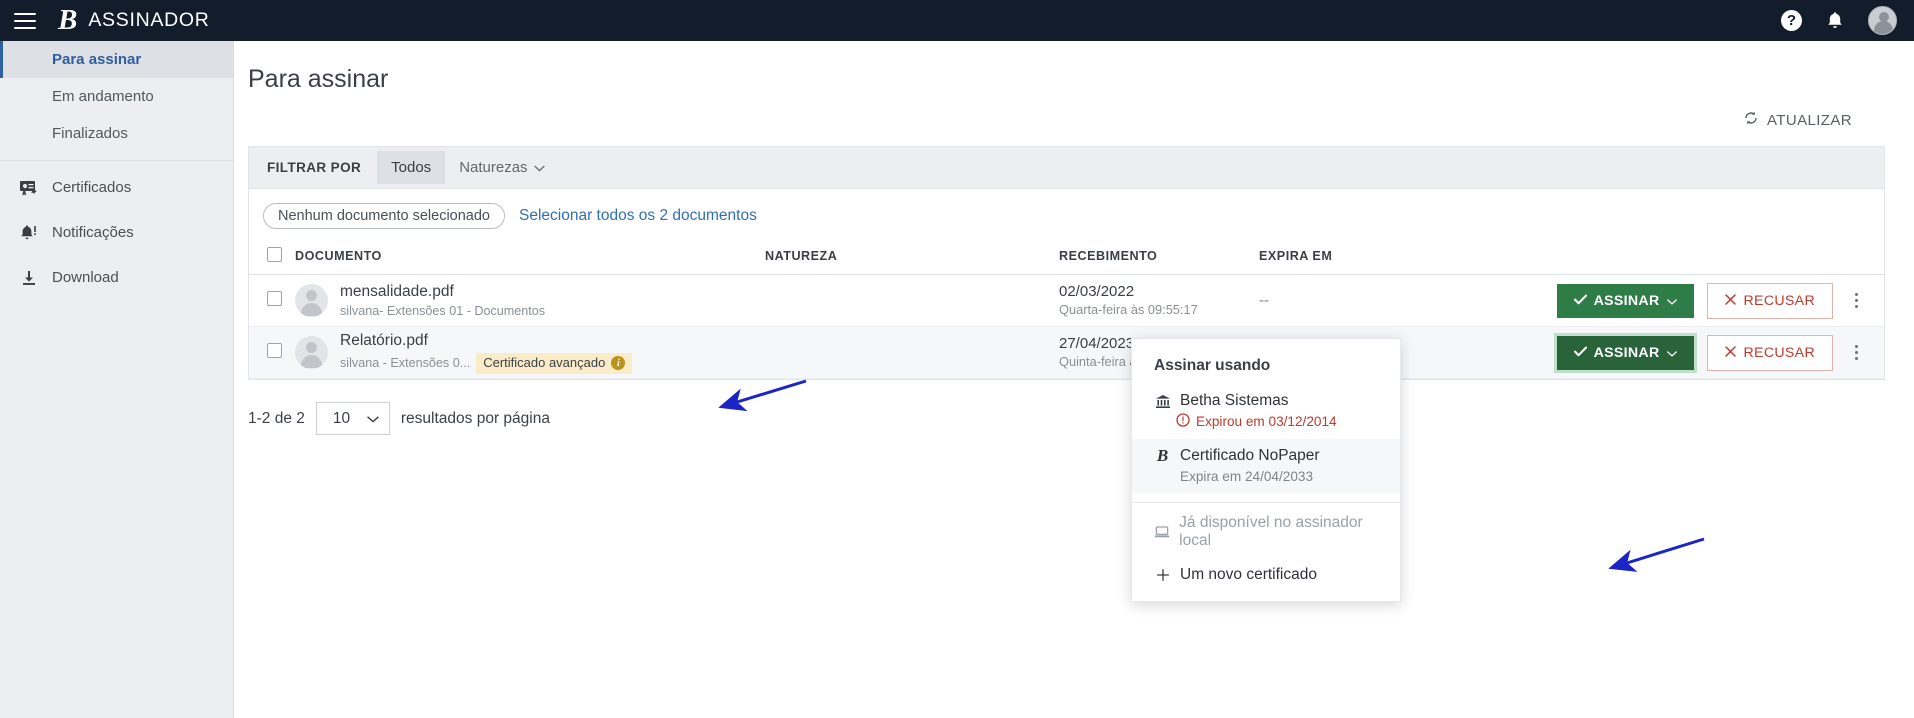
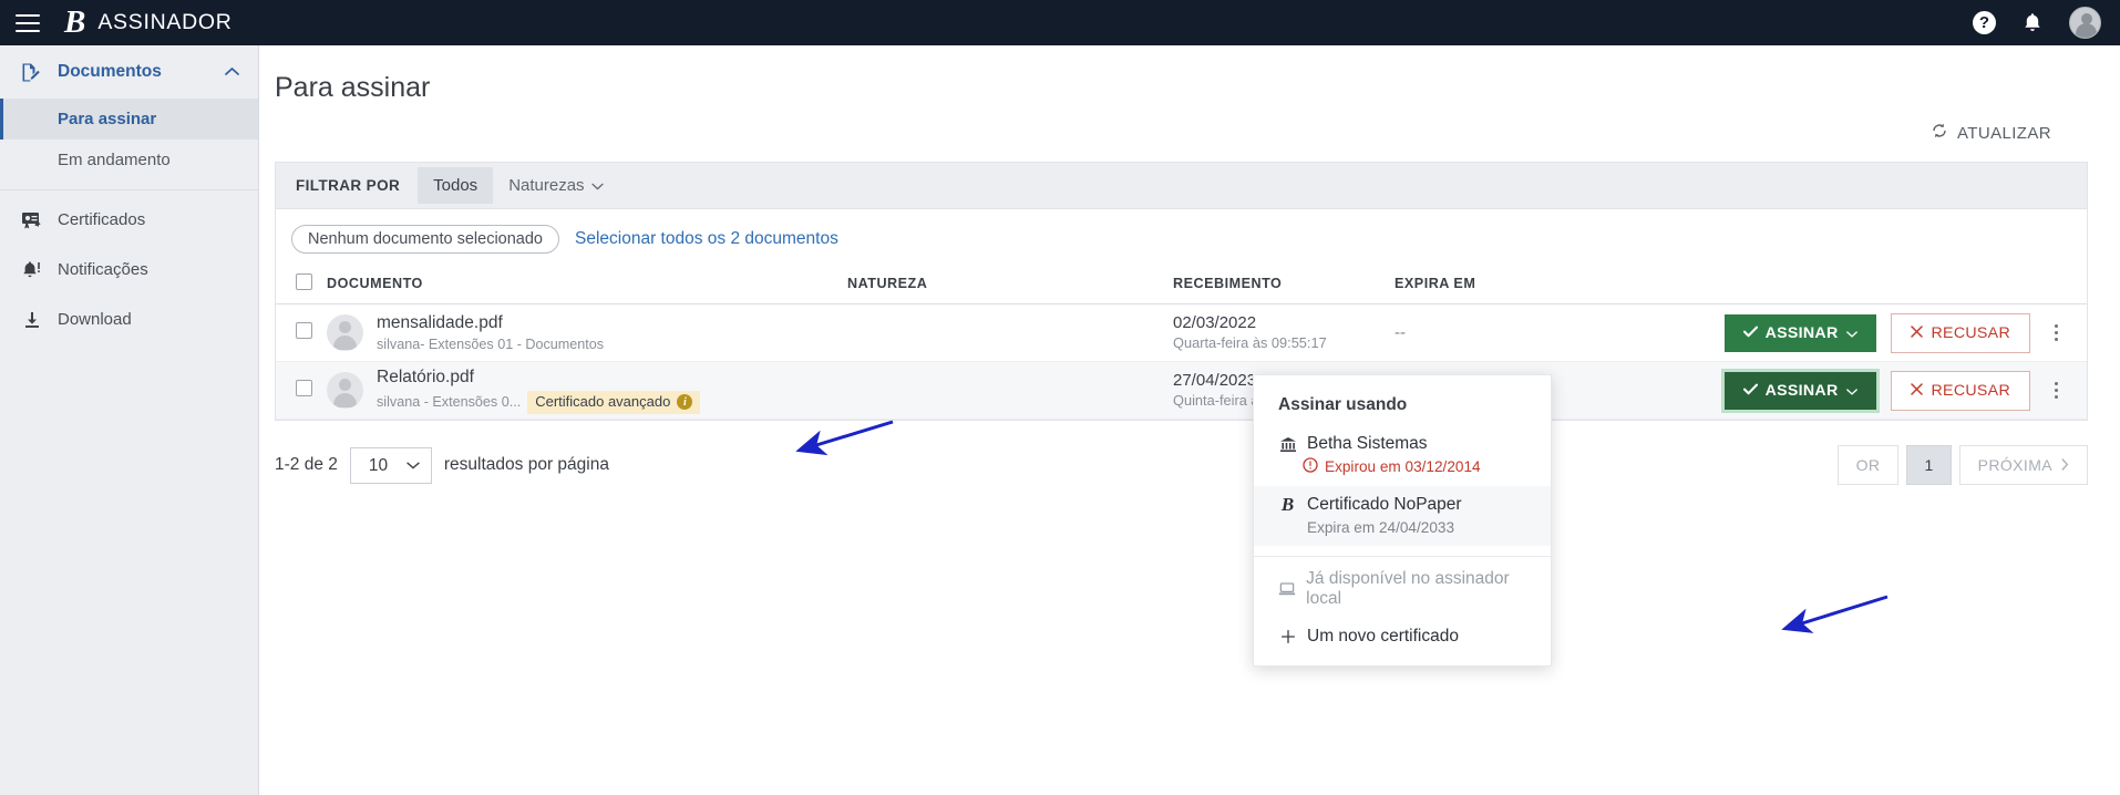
  B
  ASSINADOR
  ?
+ Documentos
  Para assinar
  Em andamento
- Finalizados
  Certificados
  Notificações
  Download
  Para assinar
  ATUALIZAR
  FILTRAR POR
  Todos
  Naturezas
  Nenhum documento selecionado
  Selecionar todos os 2 documentos
  	DOCUMENTO	NATUREZA	RECEBIMENTO	EXPIRA EM
  	mensalidade.pdf silvana- Extensões 01 - Documentos		02/03/2022 Quarta-feira às 09:55:17	--	ASSINAR RECUSAR
  	Relatório.pdf silvana - Extensões 0... Certificado avançado i		27/04/2023 Quinta-feira		ASSINAR RECUSAR
  1-2 de 2
  10
  resultados por página
+ OR
+ 1
+ PRÓXIMA
  Assinar usando
  Betha Sistemas
  Expirou em 03/12/2014
  B
  Certificado NoPaper
  Expira em 24/04/2033
  Já disponível no assinador local
  Um novo certificado
